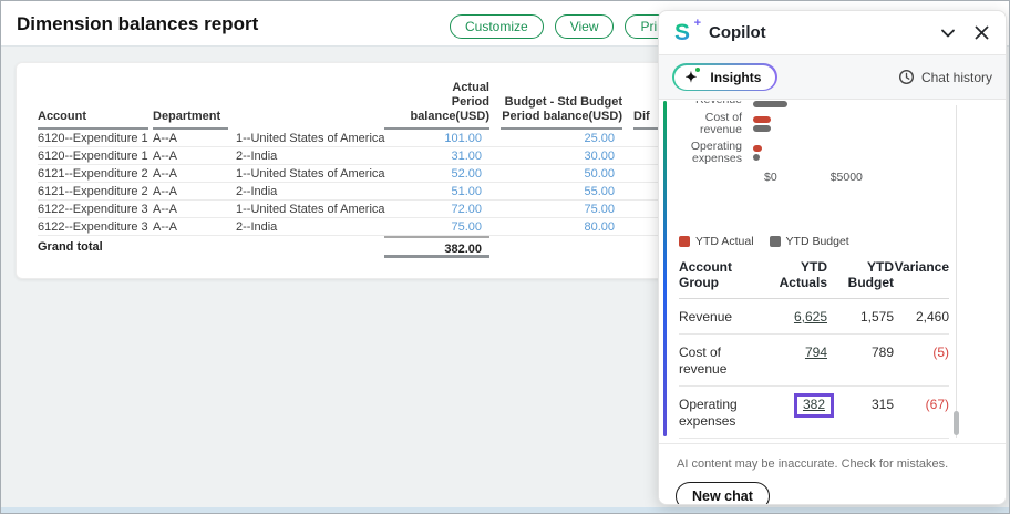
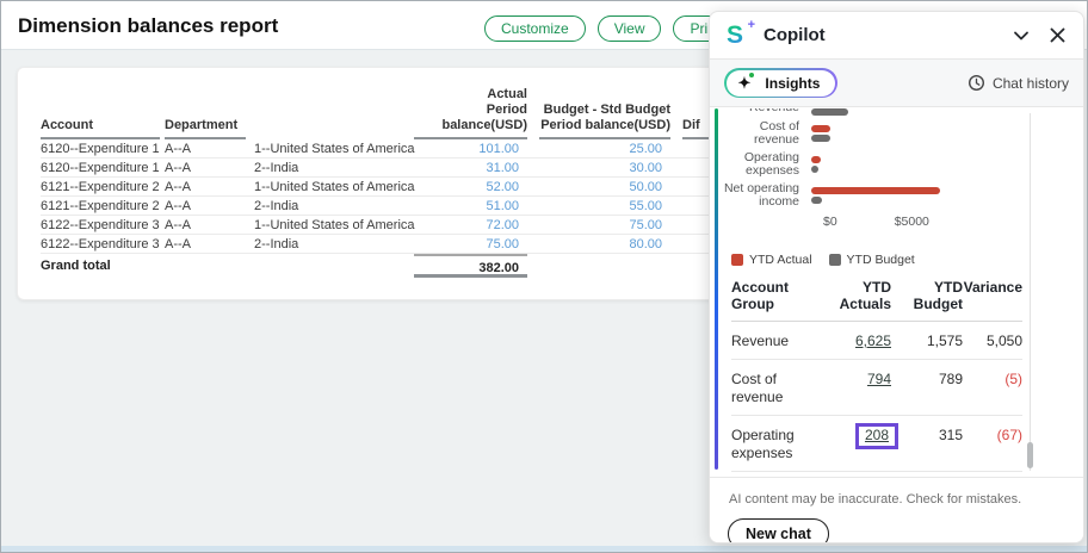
  Dimension balances report
  Customize
  View
  Account
  Department
  Actual
  Period balance(USD)
  Budget - Std Budget
  Period balance(USD)
  Dif
  6120--Expenditure 1
  A--A
  1--United States of America
  101.00
  25.00
  6120--Expenditure 1
  A--A
  2--India
  31.00
  30.00
  6121--Expenditure 2
  A--A
  1--United States of America
  52.00
  50.00
  6121--Expenditure 2
  A--A
  2--India
  51.00
  55.00
  6122--Expenditure 3
  A--A
  1--United States of America
  72.00
  75.00
  6122--Expenditure 3
  A--A
  2--India
  75.00
  80.00
  Grand total
  382.00
  S
  +
  Copilot
  ✦
  Insights
  Chat history
  Cost of revenue
  Operating expenses
+ Net operating income
  $0
  $5000
  YTD Actual
  YTD Budget
  Account Group
  YTD Actuals
  YTD Budget
  Variance
  Revenue
  6,625
  1,575
- 2,460
+ 5,050
  Cost of revenue
  794
  789
  (5)
  Operating expenses
- 382
+ 208
  315
  (67)
  AI content may be inaccurate. Check for mistakes.
  New chat
